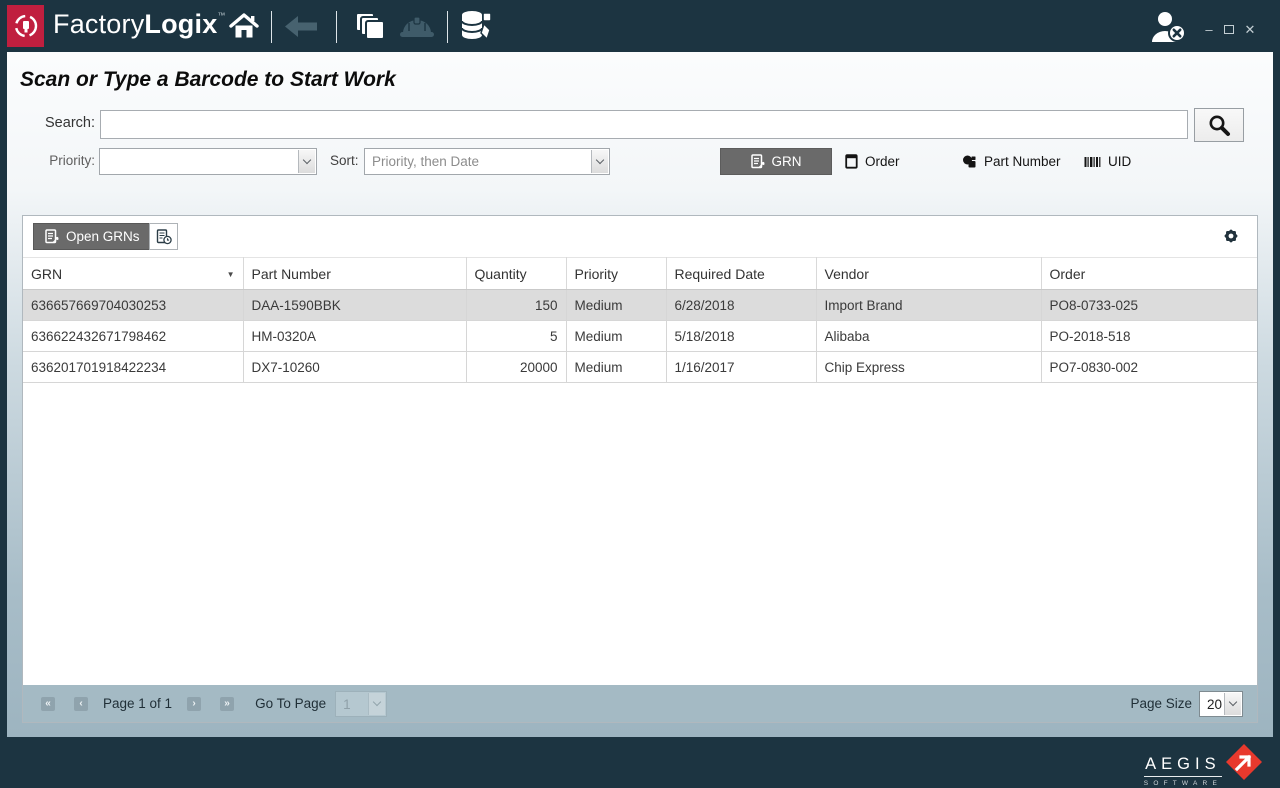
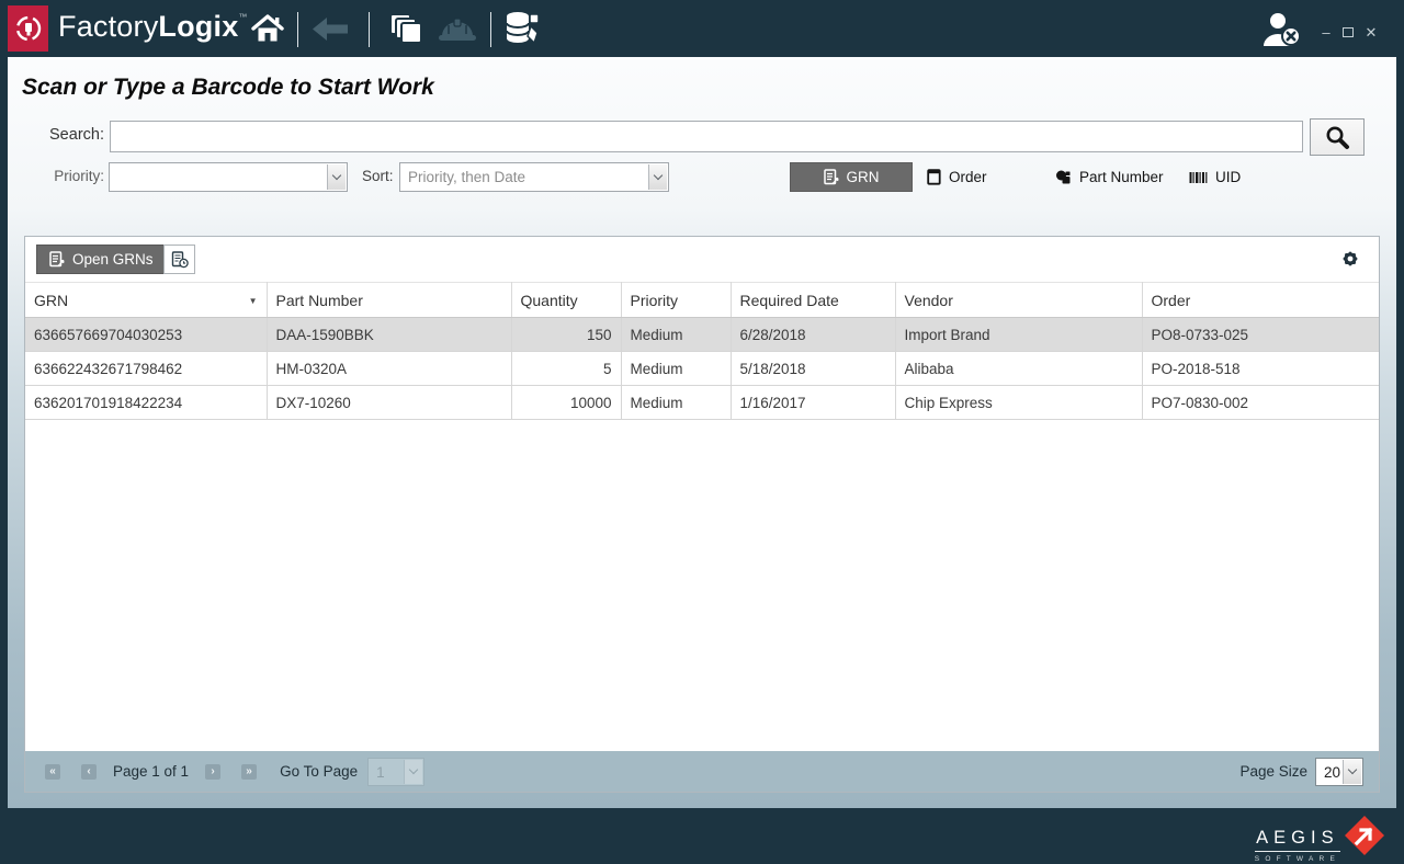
  FactoryLogix™
  –
  ✕
  Scan or Type a Barcode to Start Work
  Search:
  Priority:
  Sort:
  Priority, then Date
  GRN
  Order
  Part Number
  UID
  Open GRNs
  GRN ▼	Part Number	Quantity	Priority	Required Date	Vendor	Order
  636657669704030253	DAA-1590BBK	150	Medium	6/28/2018	Import Brand	PO8-0733-025
  636622432671798462	HM-0320A	5	Medium	5/18/2018	Alibaba	PO-2018-518
- 636201701918422234	DX7-10260	20000	Medium	1/16/2017	Chip Express	PO7-0830-002
+ 636201701918422234	DX7-10260	10000	Medium	1/16/2017	Chip Express	PO7-0830-002
  «
  ‹
  Page 1 of 1
  ›
  »
  Go To Page
  1
  Page Size
  20
  AEGIS
